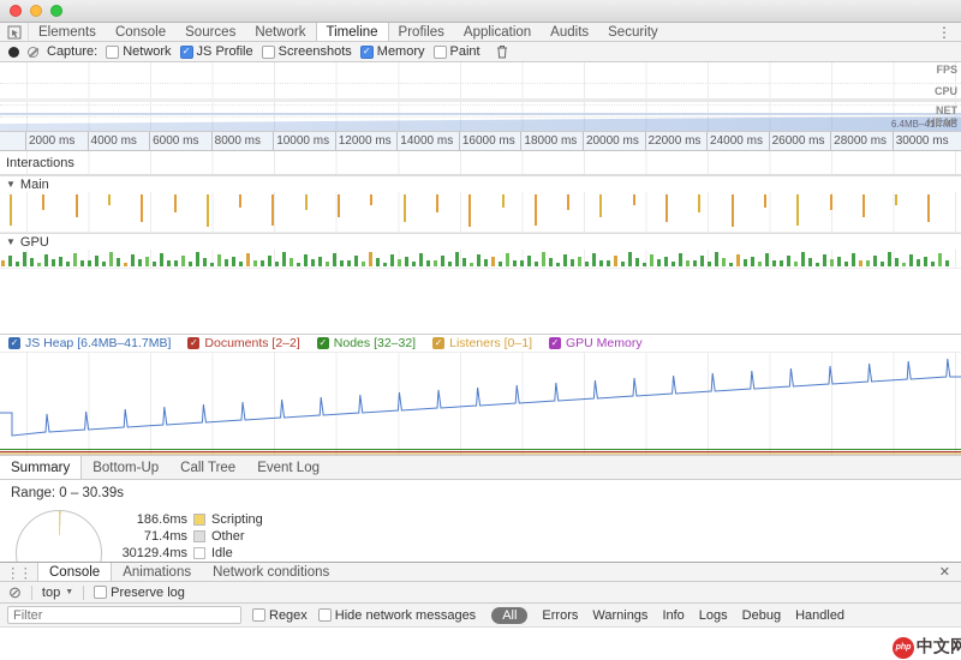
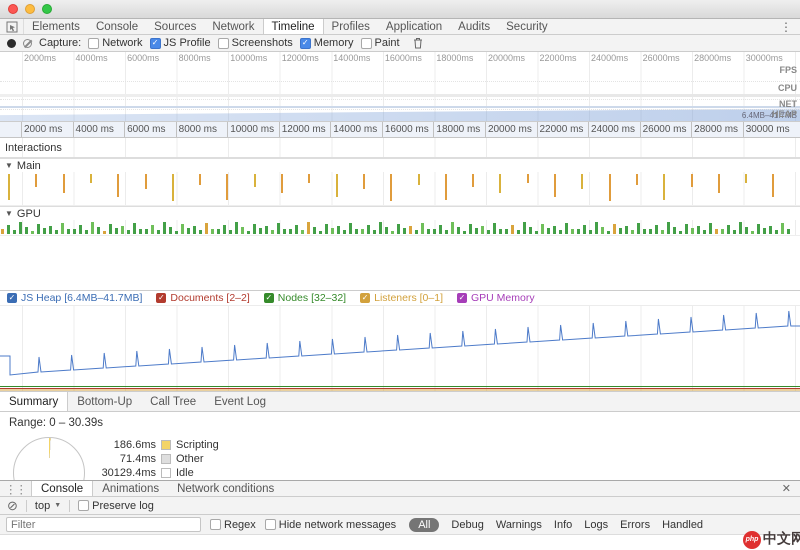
  Elements
  Console
  Sources
  Network
  Timeline
  Profiles
  Application
  Audits
  Security
  ⋮
  Capture:
  Network
  ✓
  JS Profile
  Screenshots
  ✓
  Memory
  Paint
+ 2000ms
+ 4000ms
+ 6000ms
+ 8000ms
+ 10000ms
+ 12000ms
+ 14000ms
+ 16000ms
+ 18000ms
+ 20000ms
+ 22000ms
+ 24000ms
+ 26000ms
+ 28000ms
+ 30000ms
  6.4MB–41.7MB
  FPS
  CPU
  NET
  HEAP
  2000 ms
  4000 ms
  6000 ms
  8000 ms
  10000 ms
  12000 ms
  14000 ms
  16000 ms
  18000 ms
  20000 ms
  22000 ms
  24000 ms
  26000 ms
  28000 ms
  30000 ms
  Interactions
  ▼
  Main
  ▼
  GPU
  ✓
  JS Heap [6.4MB–41.7MB]
  ✓
  Documents [2–2]
  ✓
  Nodes [32–32]
  ✓
  Listeners [0–1]
  ✓
  GPU Memory
  Summary
  Bottom-Up
  Call Tree
  Event Log
  Range: 0 – 30.39s
  186.6ms
  Scripting
  71.4ms
  Other
  30129.4ms
  Idle
  ⋮⋮
  Console
  Animations
  Network conditions
  ✕
  ⊘
  top
  Preserve log
  Filter
  Regex
  Hide network messages
  All
- Errors
+ Debug
  Warnings
  Info
  Logs
- Debug
+ Errors
  Handled
  中文网
